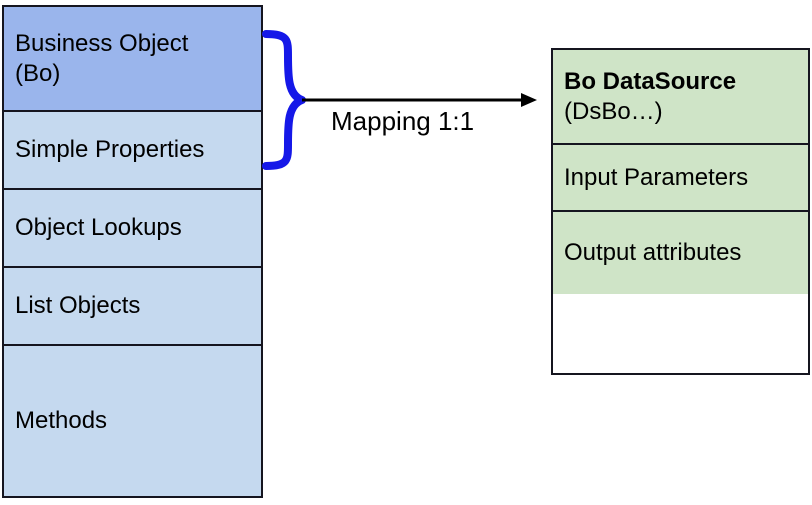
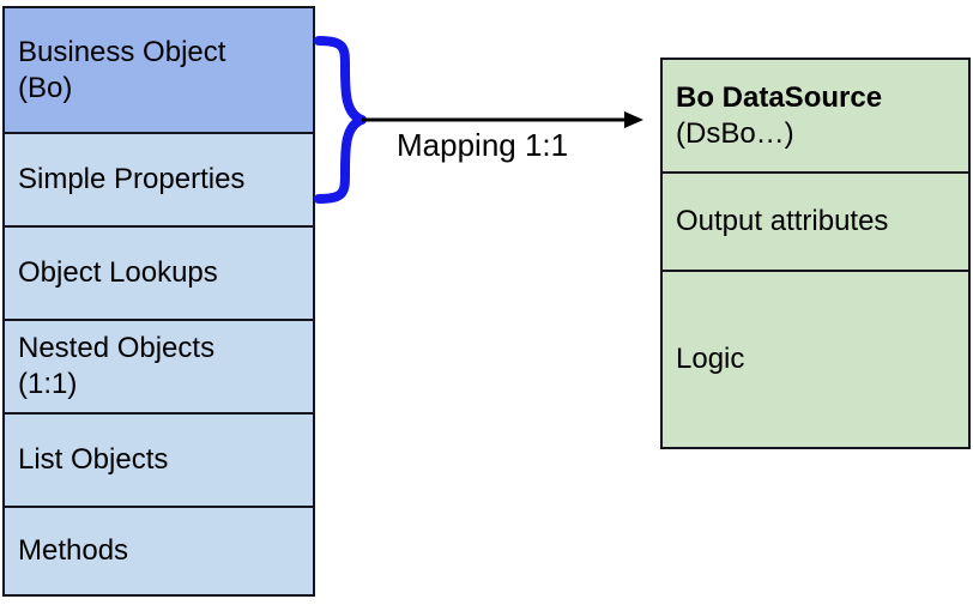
  Business Object
  (Bo)
  Simple Properties
  Object Lookups
+ Nested Objects
+ (1:1)
  List Objects
  Methods
  Bo DataSource
  (DsBo…)
- Input Parameters
  Output attributes
+ Logic
  Mapping 1:1
